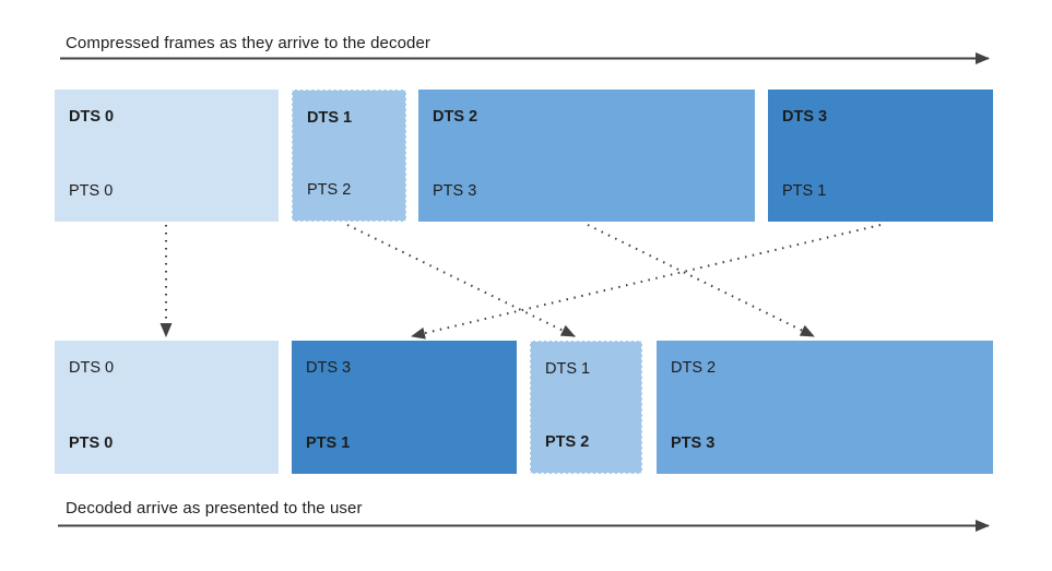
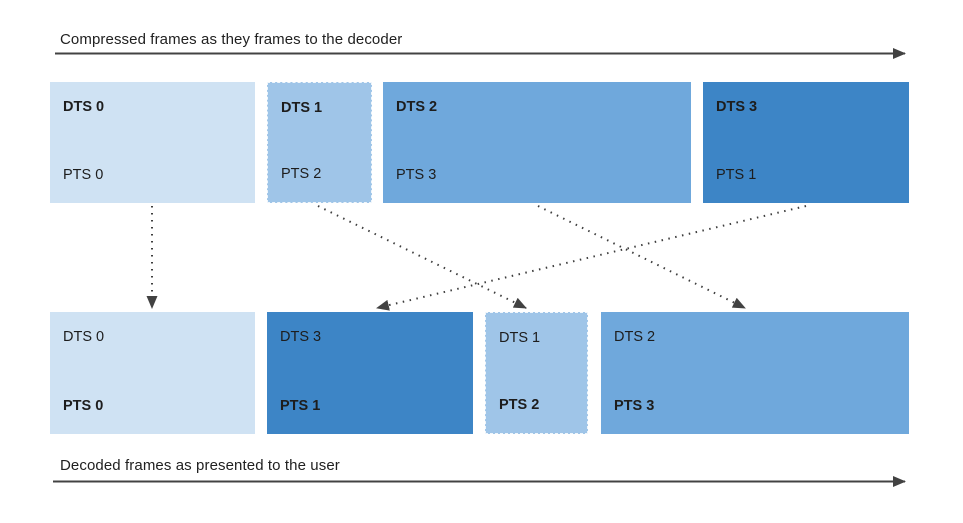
- Compressed frames as they arrive to the decoder
+ Compressed frames as they frames to the decoder
  DTS 0
  PTS 0
  DTS 1
  PTS 2
  DTS 2
  PTS 3
  DTS 3
  PTS 1
  DTS 0
  PTS 0
  DTS 3
  PTS 1
  DTS 1
  PTS 2
  DTS 2
  PTS 3
- Decoded arrive as presented to the user
+ Decoded frames as presented to the user
